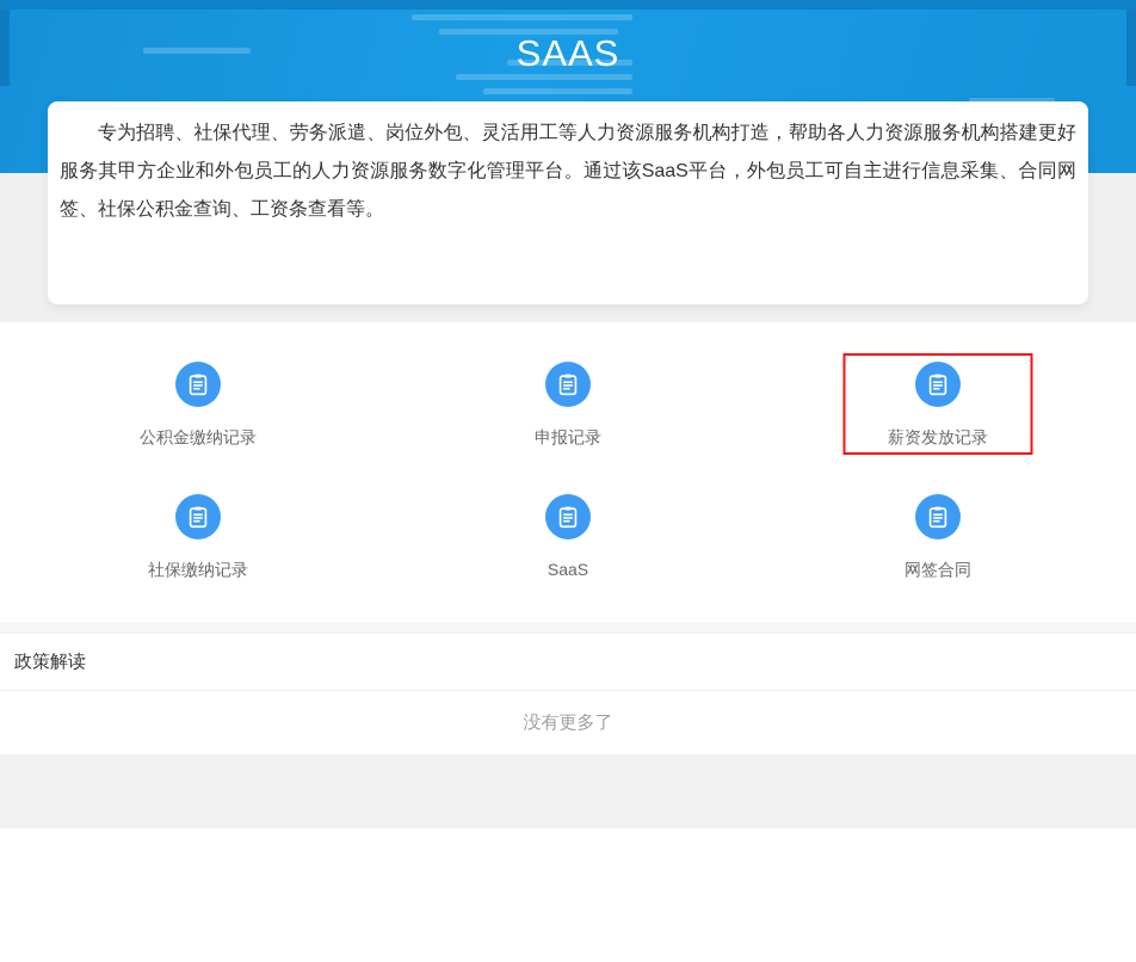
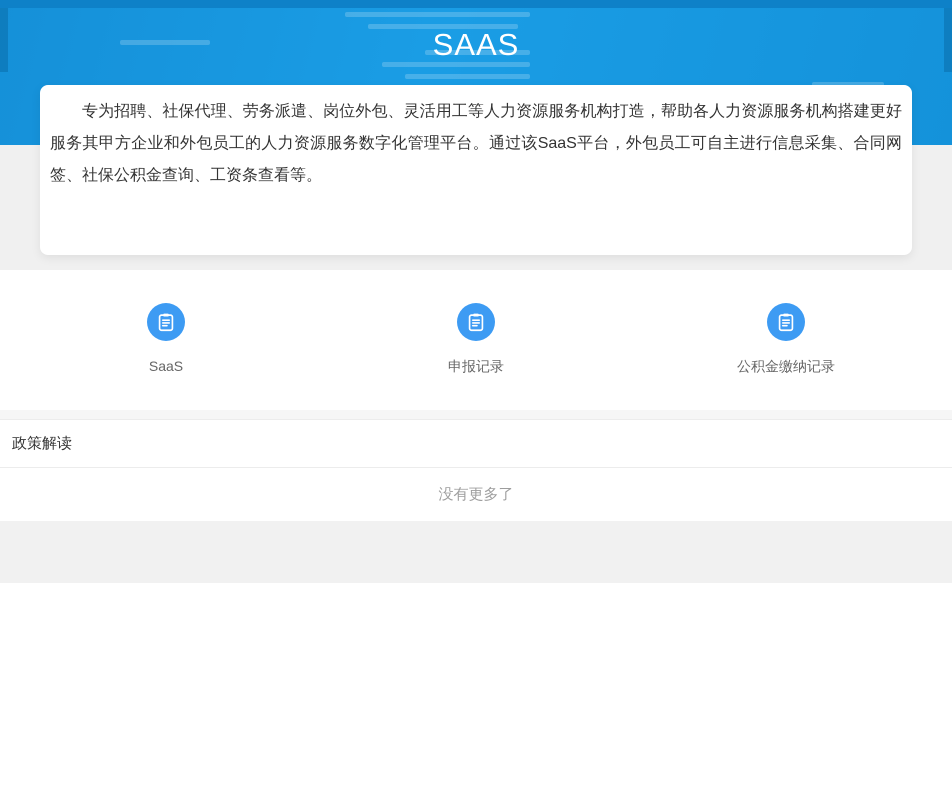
  SAAS
  专为招聘、社保代理、劳务派遣、岗位外包、灵活用工等人力资源服务机构打造，帮助各人力资源服务机构搭建更好服务其甲方企业和外包员工的人力资源服务数字化管理平台。通过该SaaS平台，外包员工可自主进行信息采集、合同网签、社保公积金查询、工资条查看等。
- 公积金缴纳记录
+ SaaS
  申报记录
- 薪资发放记录
- 社保缴纳记录
- SaaS
+ 公积金缴纳记录
- 网签合同
  政策解读
  没有更多了
